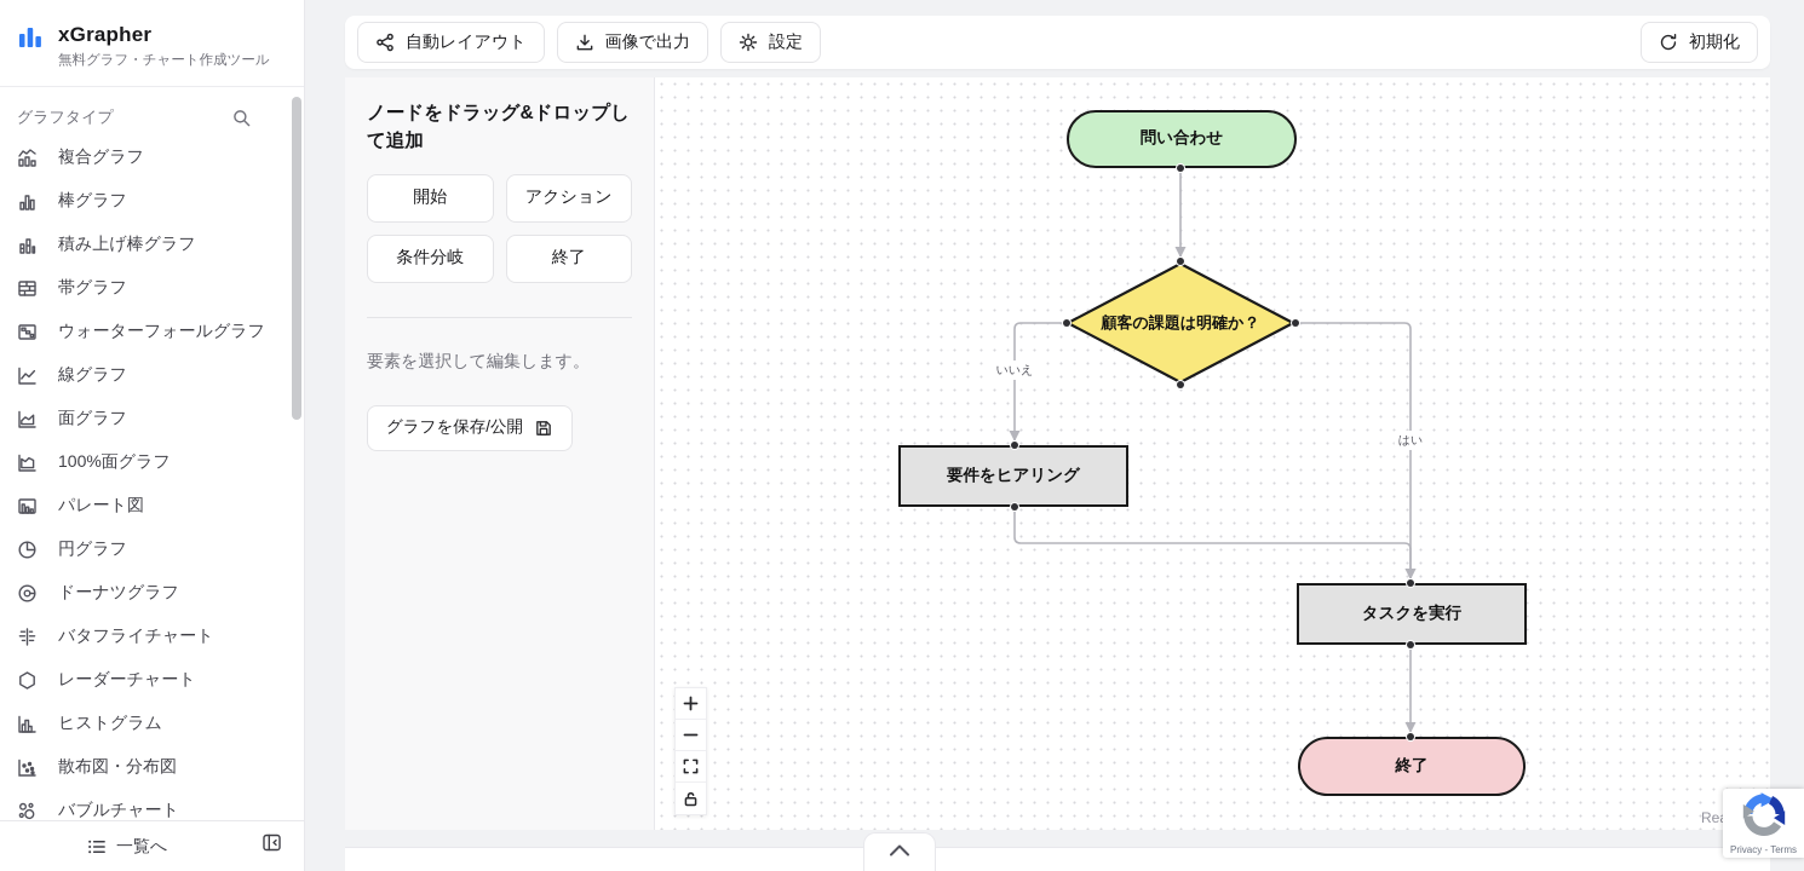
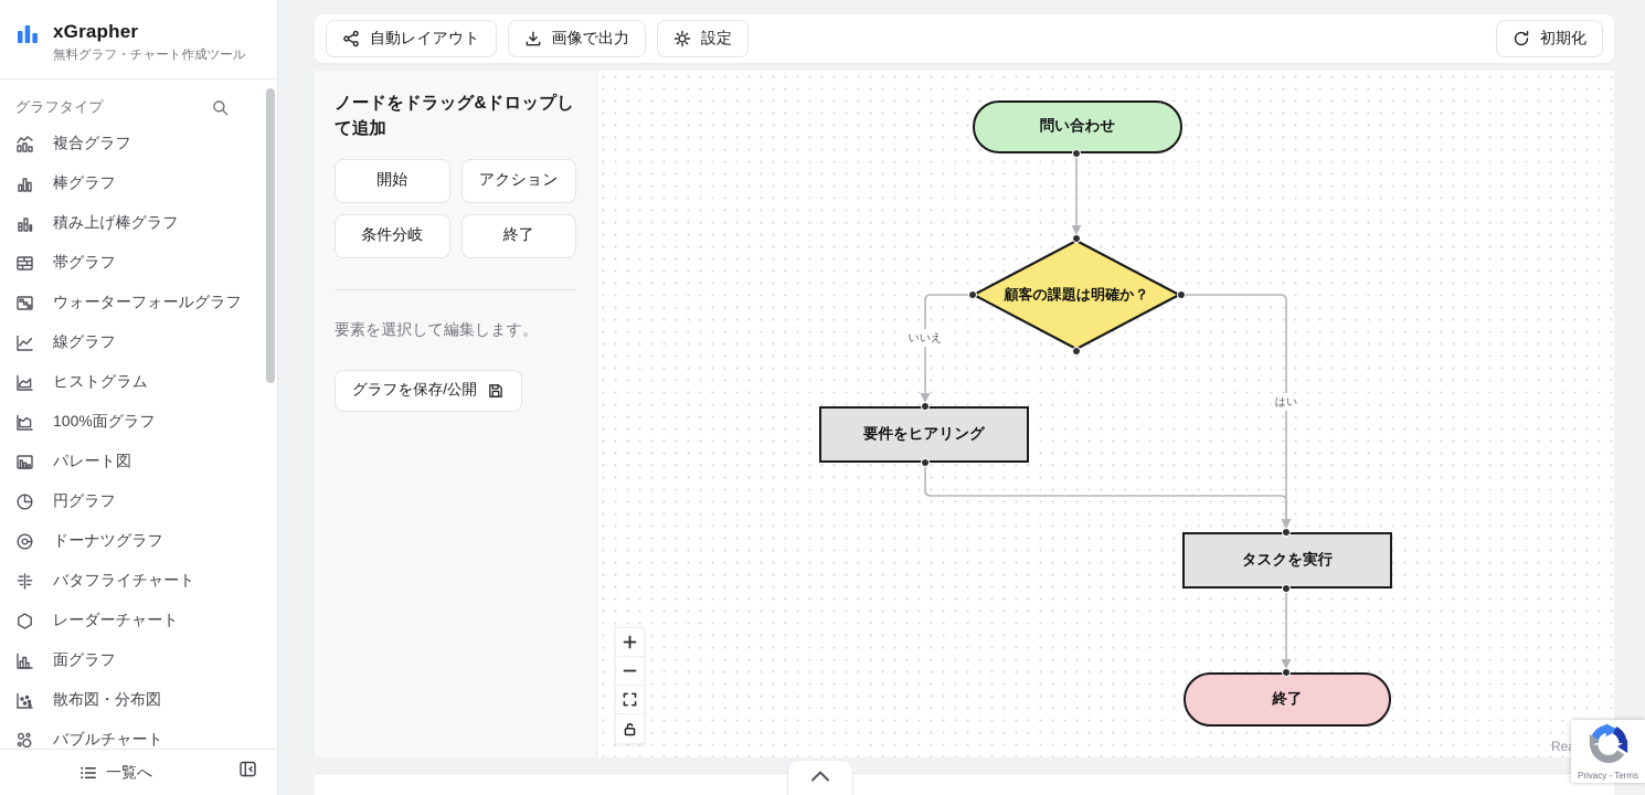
  xGrapher
  無料グラフ・チャート作成ツール
  グラフタイプ
  複合グラフ
  棒グラフ
  積み上げ棒グラフ
  帯グラフ
  ウォーターフォールグラフ
  線グラフ
- 面グラフ
+ ヒストグラム
  100%面グラフ
  パレート図
  円グラフ
  ドーナツグラフ
  バタフライチャート
  レーダーチャート
- ヒストグラム
+ 面グラフ
  散布図・分布図
  バブルチャート
  一覧へ
  自動レイアウト
  画像で出力
  設定
  初期化
  ノードをドラッグ&ドロップして追加
  開始
  アクション
  条件分岐
  終了
  要素を選択して編集します。
  グラフを保存/公開
  いいえ
  はい
  問い合わせ
  顧客の課題は明確か？
  要件をヒアリング
  タスクを実行
  終了
  Privacy - Terms
